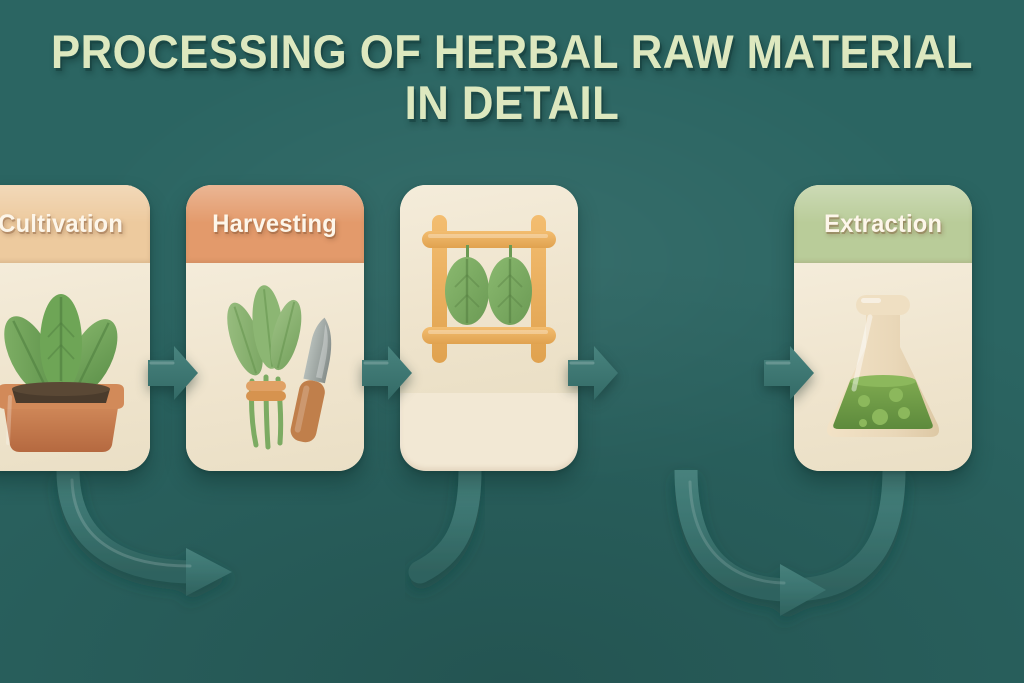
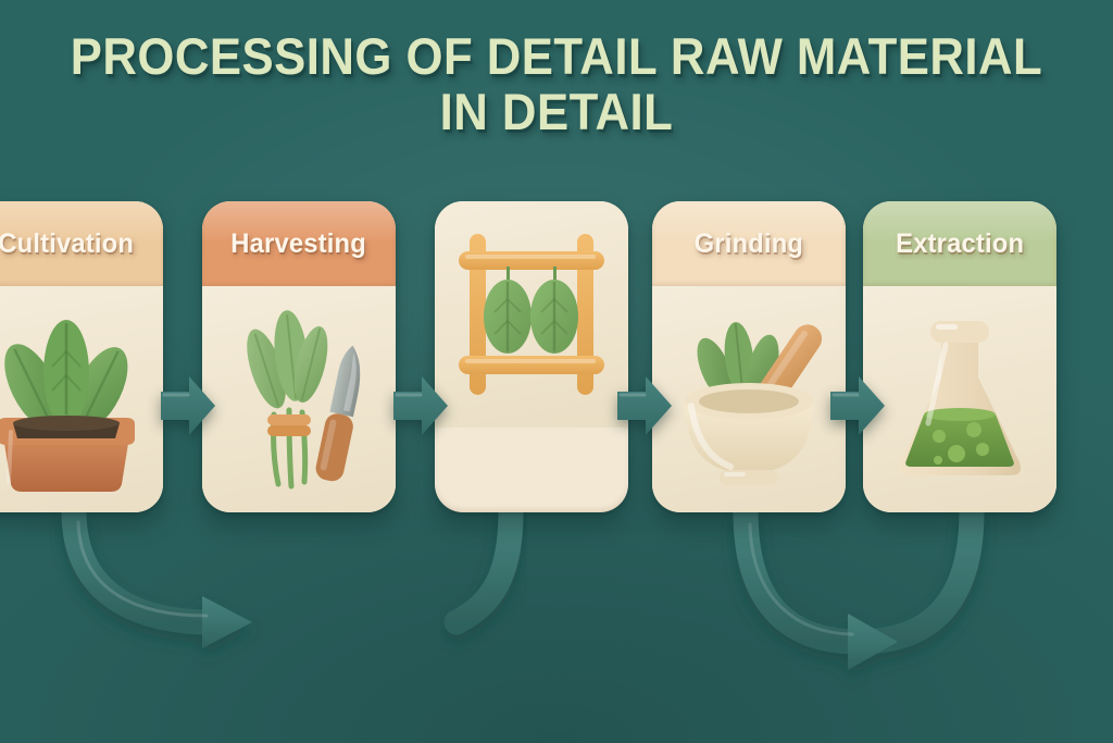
- PROCESSING OF HERBAL RAW MATERIAL
+ PROCESSING OF DETAIL RAW MATERIAL
  IN DETAIL
  Cultivation
  Harvesting
+ Grinding
  Extraction
